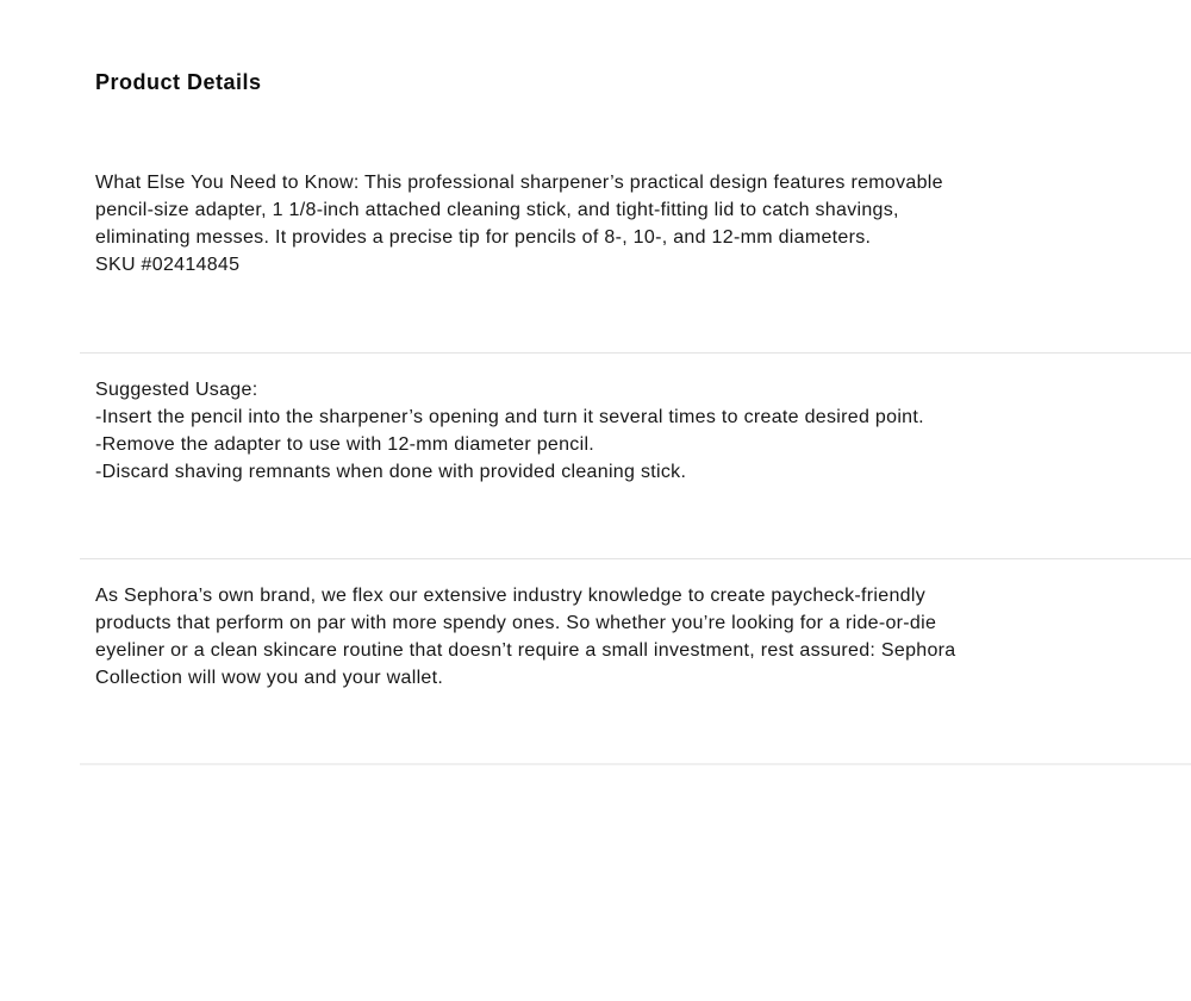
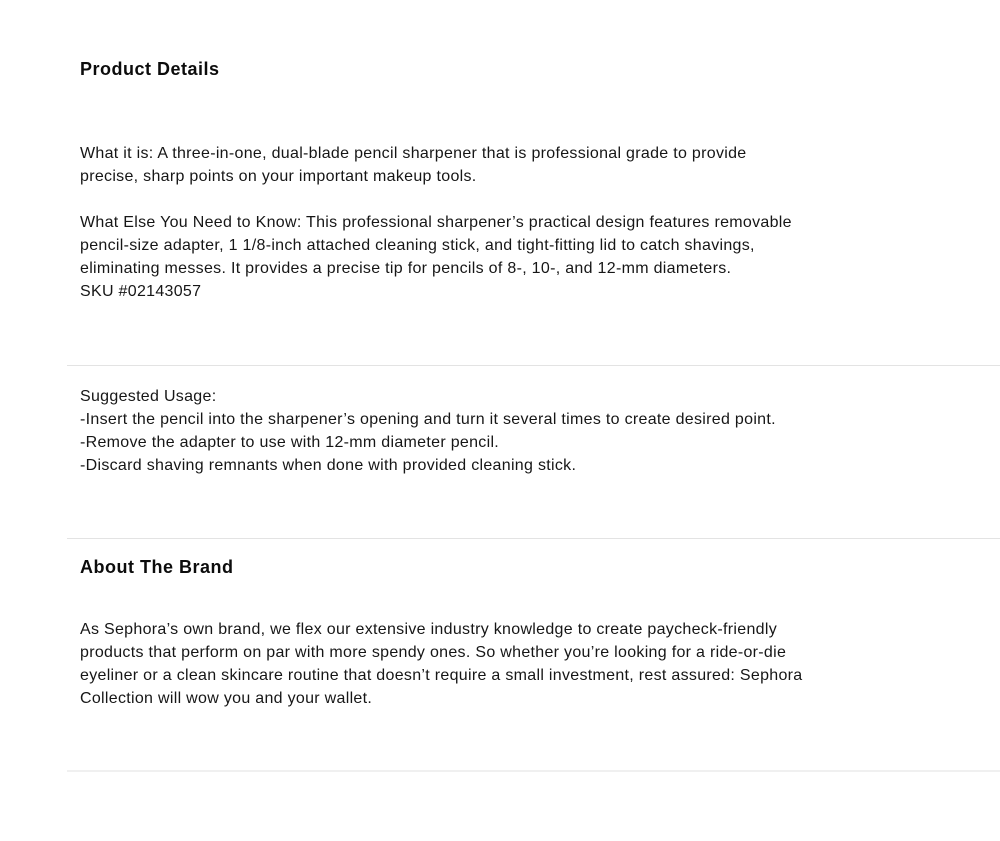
  Product Details
+ What it is: A three-in-one, dual-blade pencil sharpener that is professional grade to provide
+ precise, sharp points on your important makeup tools.
  What Else You Need to Know: This professional sharpener’s practical design features removable
  pencil-size adapter, 1 1/8-inch attached cleaning stick, and tight-fitting lid to catch shavings,
  eliminating messes. It provides a precise tip for pencils of 8-, 10-, and 12-mm diameters.
- SKU #02414845
+ SKU #02143057
  Suggested Usage:
  -Insert the pencil into the sharpener’s opening and turn it several times to create desired point.
  -Remove the adapter to use with 12-mm diameter pencil.
  -Discard shaving remnants when done with provided cleaning stick.
+ About The Brand
  As Sephora’s own brand, we flex our extensive industry knowledge to create paycheck-friendly
  products that perform on par with more spendy ones. So whether you’re looking for a ride-or-die
  eyeliner or a clean skincare routine that doesn’t require a small investment, rest assured: Sephora
  Collection will wow you and your wallet.
